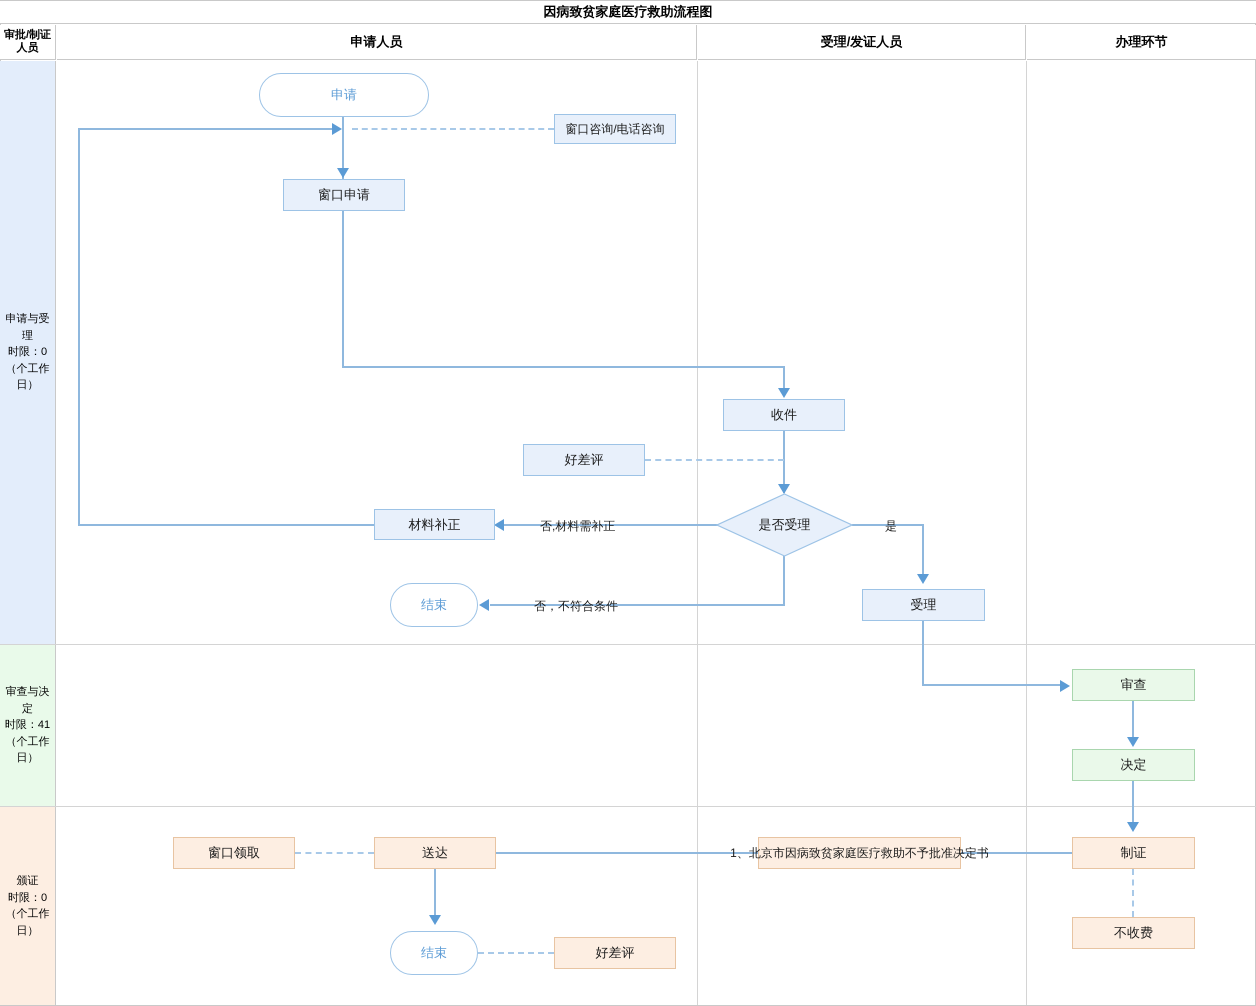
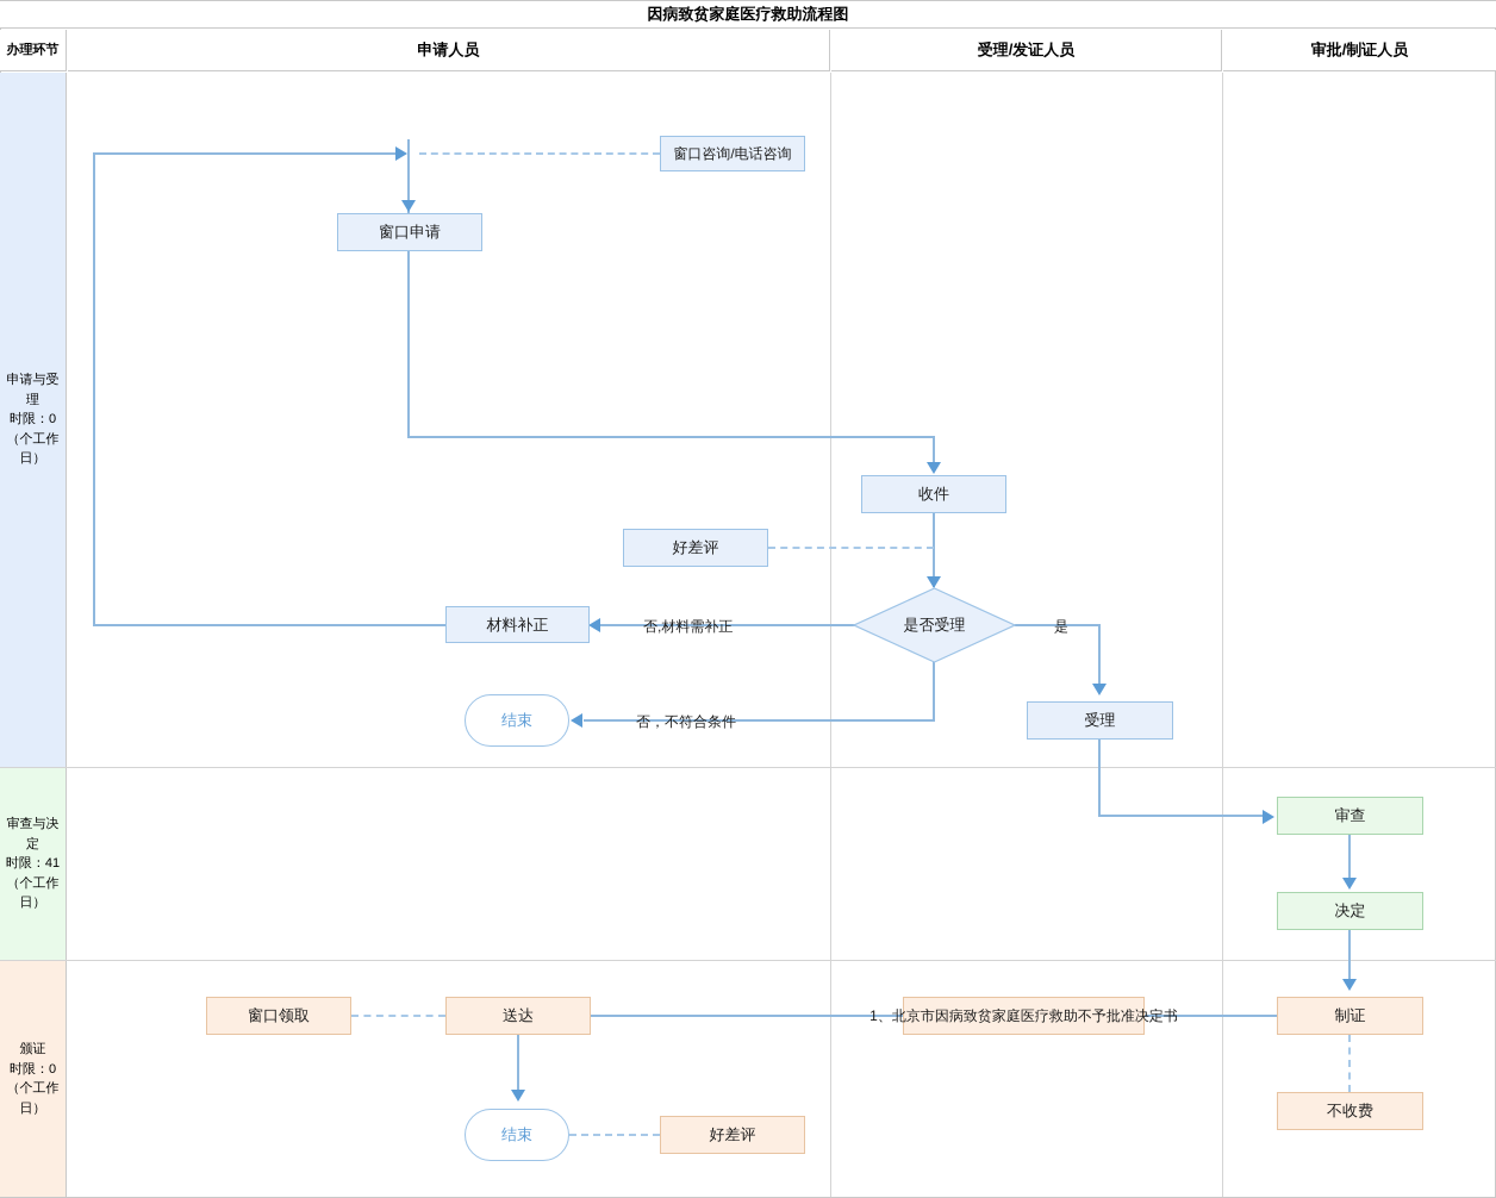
  因病致贫家庭医疗救助流程图
- 审批/制证人员
+ 办理环节
  申请人员
  受理/发证人员
- 办理环节
+ 审批/制证人员
  申请与受理
  时限：0
  （个工作日）
  审查与决定
  时限：41
  （个工作日）
  颁证
  时限：0
  （个工作日）
- 申请
  窗口咨询/电话咨询
  窗口申请
  收件
  好差评
  是否受理
  否,材料需补正
  材料补正
  否，不符合条件
  结束
  是
  受理
  审查
  决定
  制证
  不收费
  1、北京市因病致贫家庭医疗救助不予批准决定书
  送达
  窗口领取
  结束
  好差评
